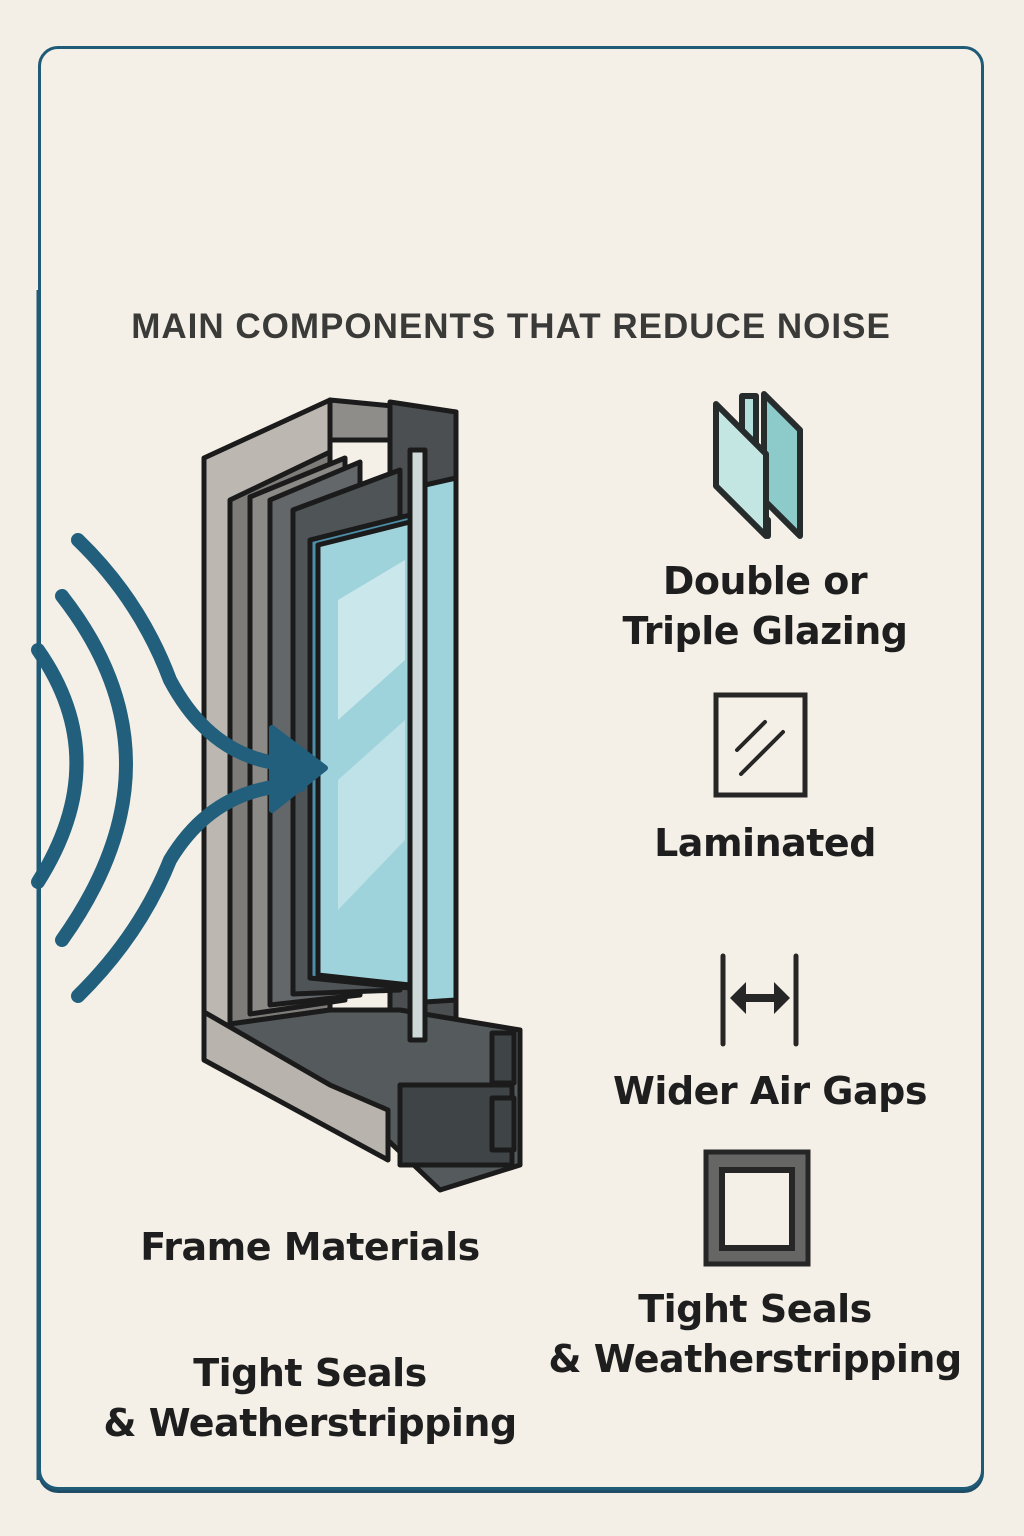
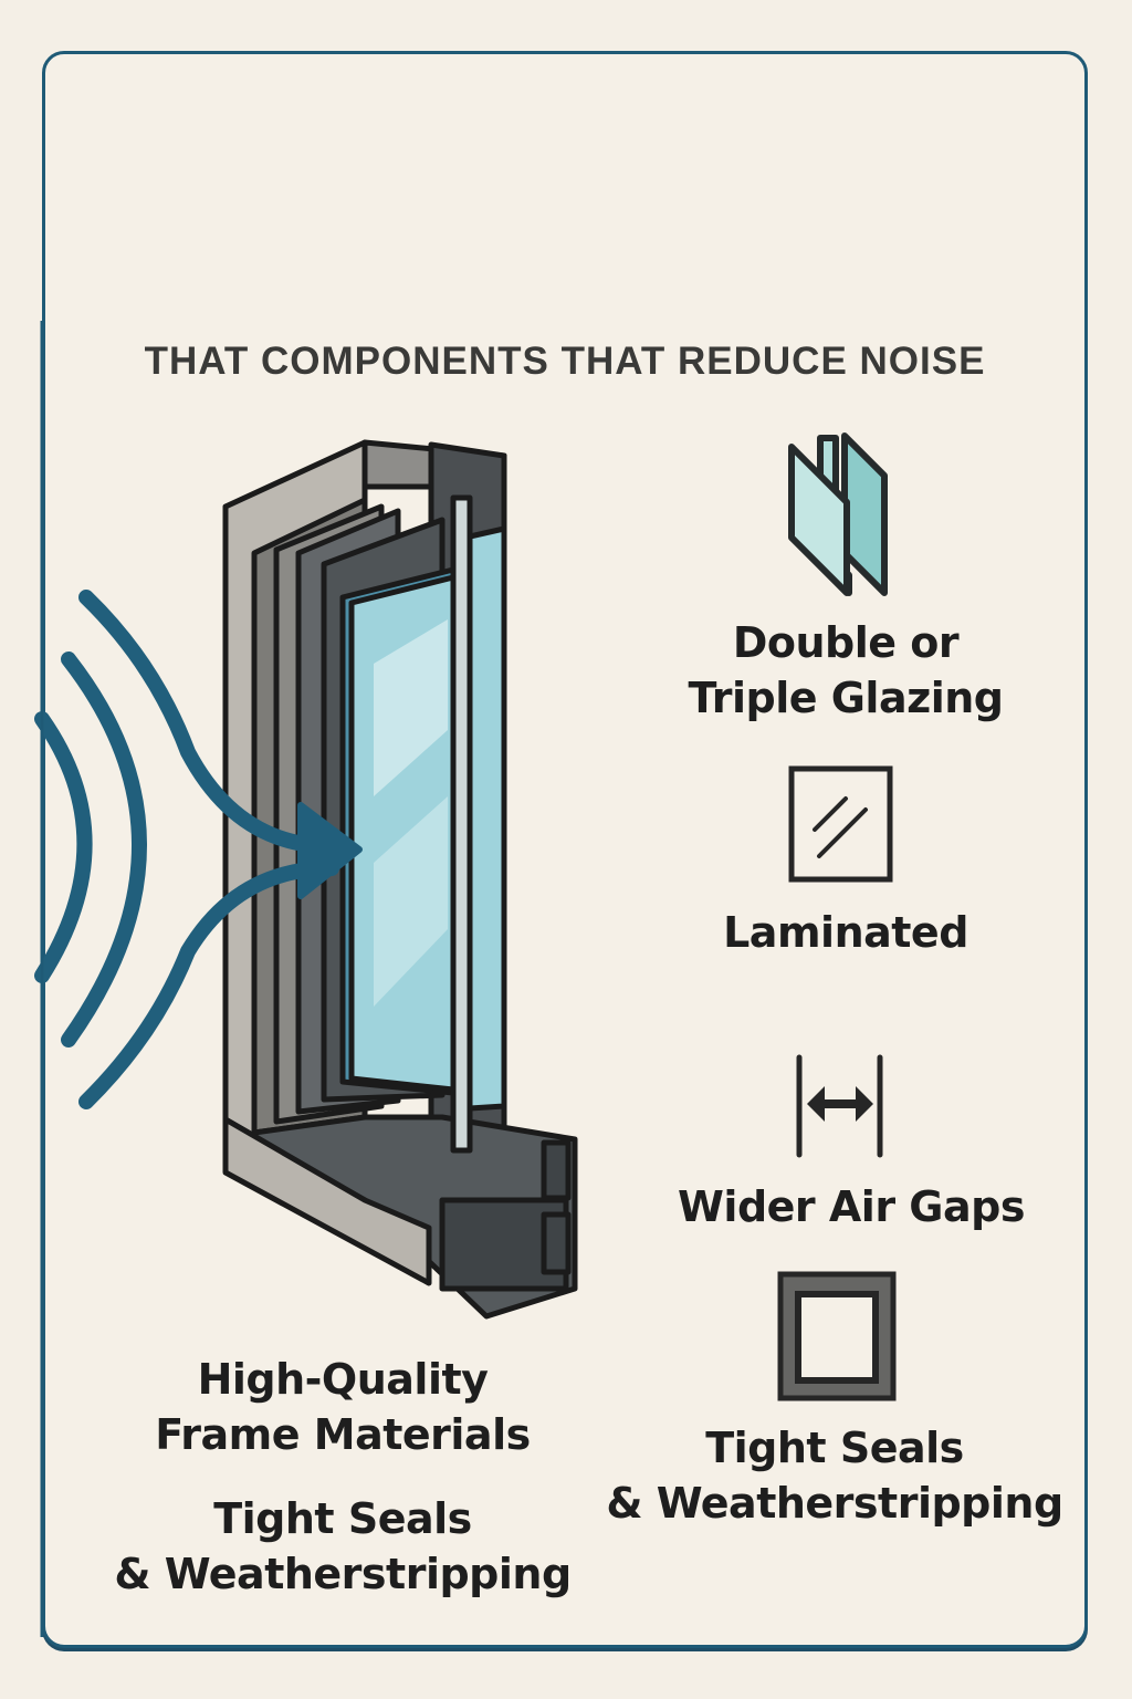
- MAIN COMPONENTS THAT REDUCE NOISE
+ THAT COMPONENTS THAT REDUCE NOISE
  Double or
  Triple Glazing
  Laminated
  Wider Air Gaps
  Tight Seals
  & Weatherstripping
+ High-Quality
  Frame Materials
  Tight Seals
  & Weatherstripping
